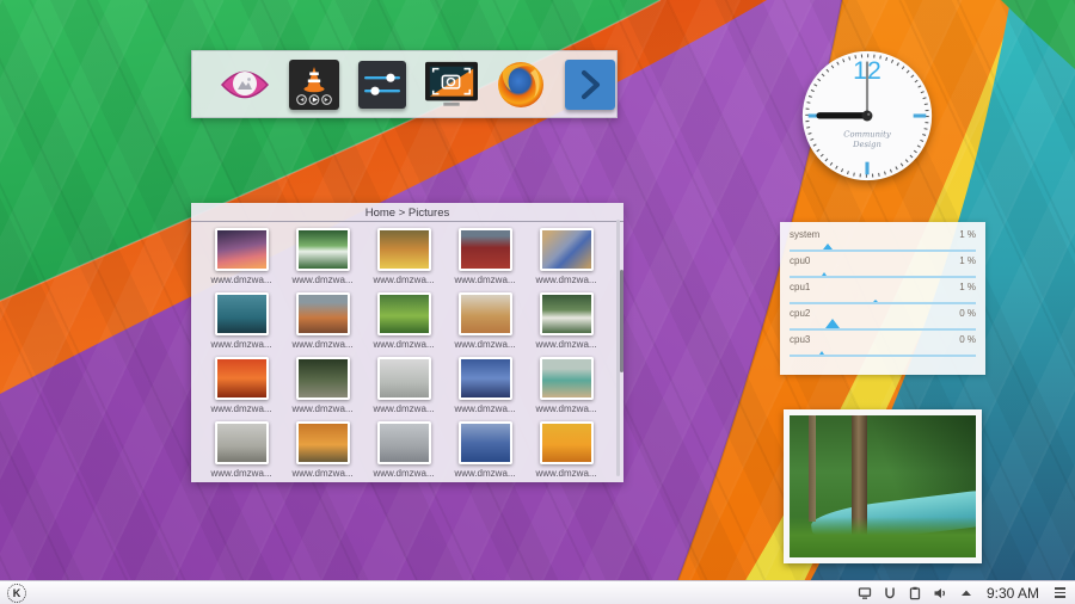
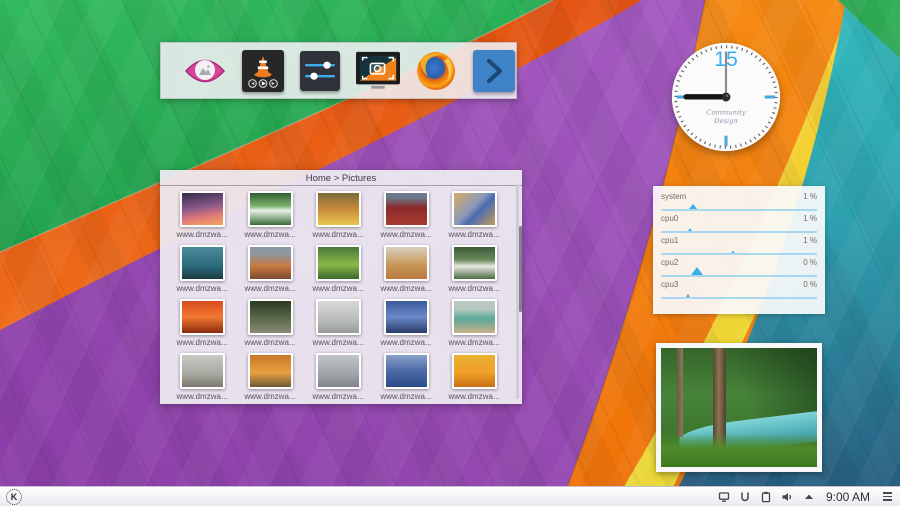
  Home > Pictures
  www.dmzwa...
  www.dmzwa...
  www.dmzwa...
  www.dmzwa...
  www.dmzwa...
  www.dmzwa...
  www.dmzwa...
  www.dmzwa...
  www.dmzwa...
  www.dmzwa...
  www.dmzwa...
  www.dmzwa...
  www.dmzwa...
  www.dmzwa...
  www.dmzwa...
  www.dmzwa...
  www.dmzwa...
  www.dmzwa...
  www.dmzwa...
  www.dmzwa...
- 12
+ 15
  Community
  Design
  system
  1 %
  cpu0
  1 %
  cpu1
  1 %
  cpu2
  0 %
  cpu3
  0 %
  K
- 9:30 AM
+ 9:00 AM
